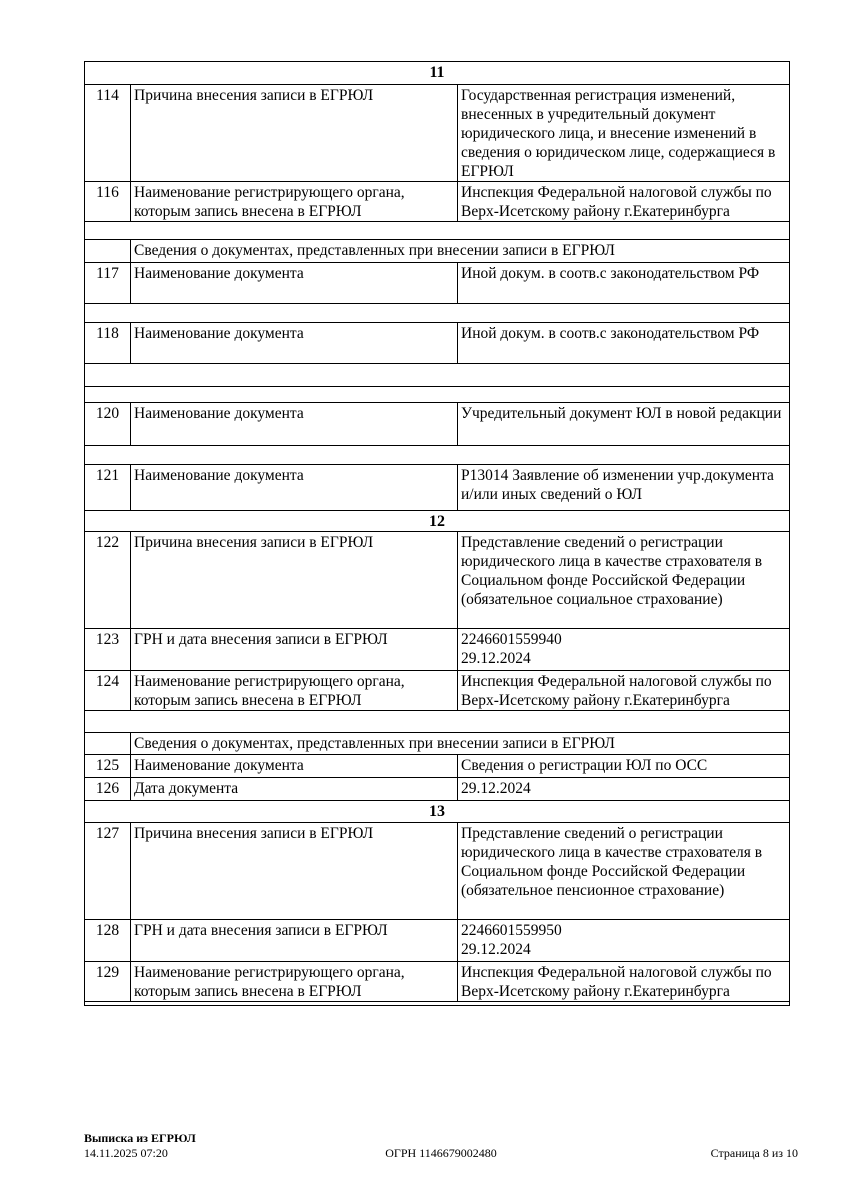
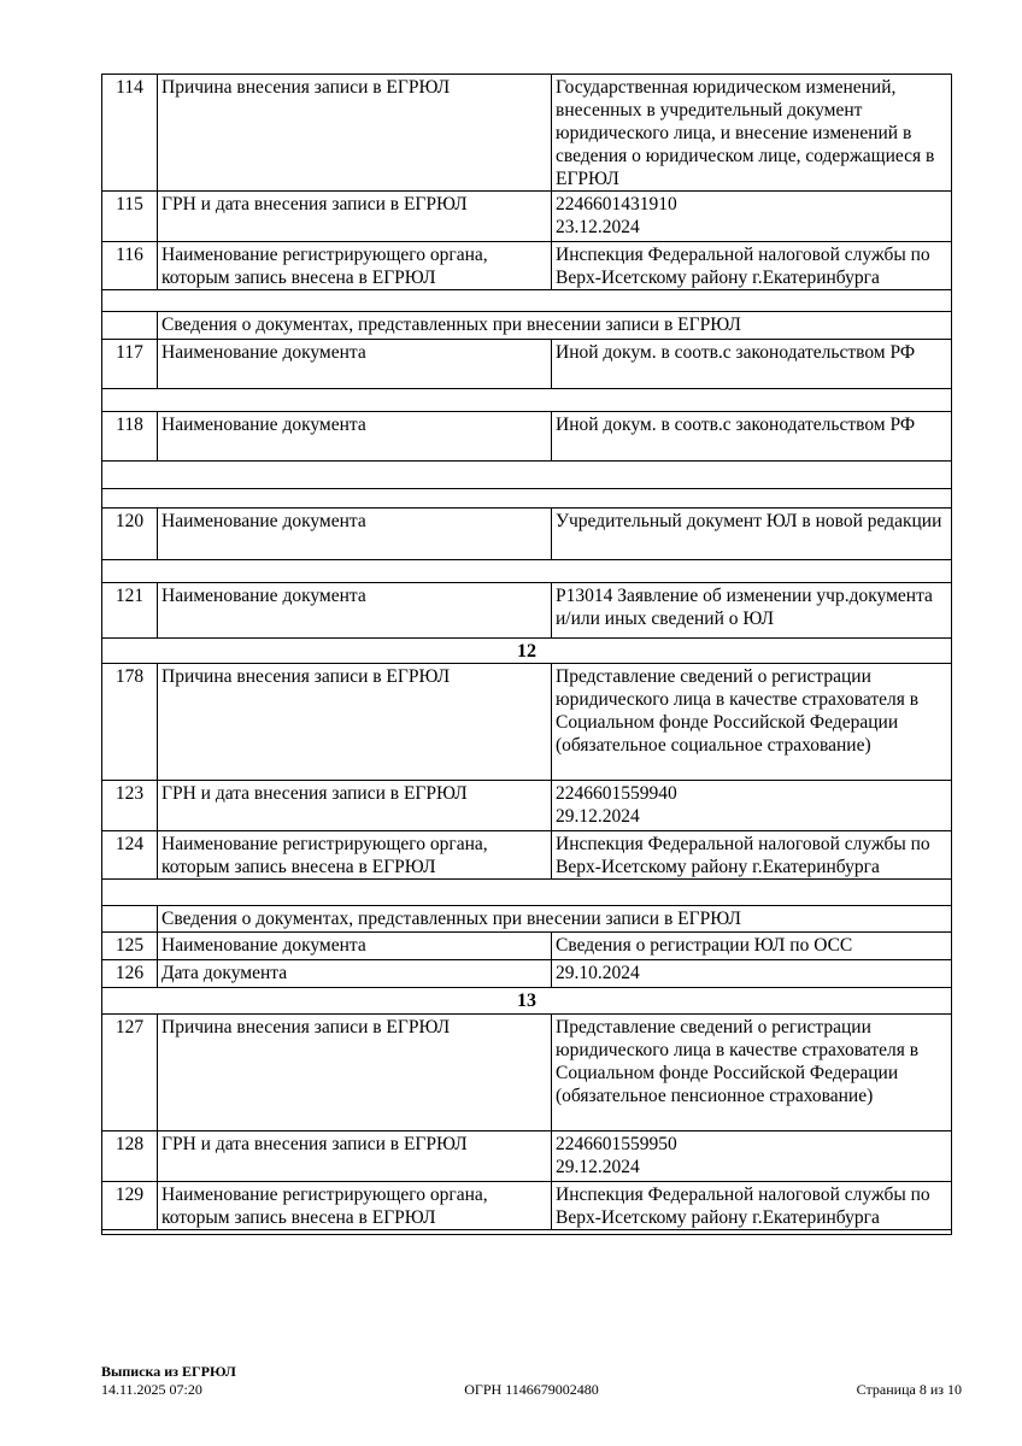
- 11
- 114	Причина внесения записи в ЕГРЮЛ	Государственная регистрация изменений, внесенных в учредительный документ юридического лица, и внесение изменений в сведения о юридическом лице, содержащиеся в ЕГРЮЛ
+ 114	Причина внесения записи в ЕГРЮЛ	Государственная юридическом изменений, внесенных в учредительный документ юридического лица, и внесение изменений в сведения о юридическом лице, содержащиеся в ЕГРЮЛ
+ 115	ГРН и дата внесения записи в ЕГРЮЛ	2246601431910 23.12.2024
  116	Наименование регистрирующего органа, которым запись внесена в ЕГРЮЛ	Инспекция Федеральной налоговой службы по Верх-Исетскому району г.Екатеринбурга
  	Сведения о документах, представленных при внесении записи в ЕГРЮЛ
  117	Наименование документа	Иной докум. в соотв.с законодательством РФ
  118	Наименование документа	Иной докум. в соотв.с законодательством РФ
  120	Наименование документа	Учредительный документ ЮЛ в новой редакции
  121	Наименование документа	Р13014 Заявление об изменении учр.документа и/или иных сведений о ЮЛ
  12
- 122	Причина внесения записи в ЕГРЮЛ	Представление сведений о регистрации юридического лица в качестве страхователя в Социальном фонде Российской Федерации (обязательное социальное страхование)
+ 178	Причина внесения записи в ЕГРЮЛ	Представление сведений о регистрации юридического лица в качестве страхователя в Социальном фонде Российской Федерации (обязательное социальное страхование)
  123	ГРН и дата внесения записи в ЕГРЮЛ	2246601559940 29.12.2024
  124	Наименование регистрирующего органа, которым запись внесена в ЕГРЮЛ	Инспекция Федеральной налоговой службы по Верх-Исетскому району г.Екатеринбурга
  	Сведения о документах, представленных при внесении записи в ЕГРЮЛ
  125	Наименование документа	Сведения о регистрации ЮЛ по ОСС
- 126	Дата документа	29.12.2024
+ 126	Дата документа	29.10.2024
  13
  127	Причина внесения записи в ЕГРЮЛ	Представление сведений о регистрации юридического лица в качестве страхователя в Социальном фонде Российской Федерации (обязательное пенсионное страхование)
  128	ГРН и дата внесения записи в ЕГРЮЛ	2246601559950 29.12.2024
  129	Наименование регистрирующего органа, которым запись внесена в ЕГРЮЛ	Инспекция Федеральной налоговой службы по Верх-Исетскому району г.Екатеринбурга
  Выписка из ЕГРЮЛ
  14.11.2025 07:20
  ОГРН 1146679002480
  Страница 8 из 10
